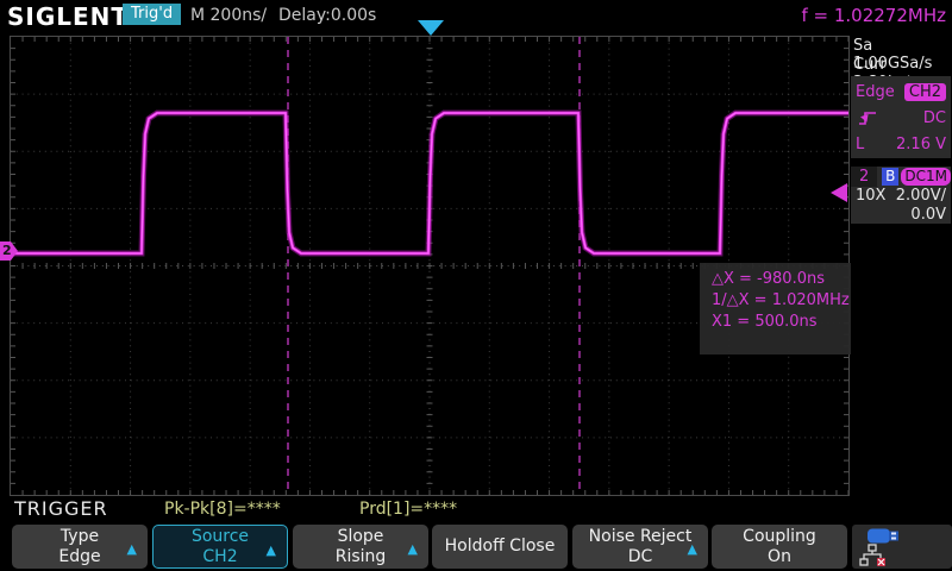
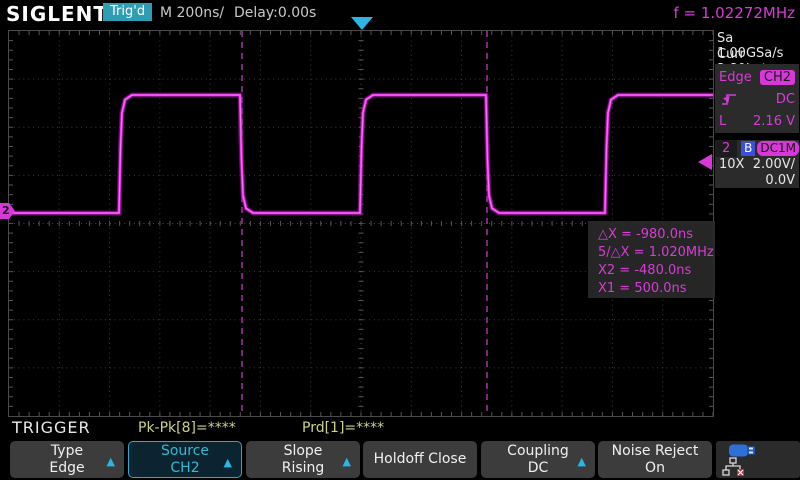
  SIGLENT
  Trig'd
  M 200ns/
  Delay:0.00s
  f = 1.02272MHz
  2
  △X = -980.0ns
- 1/△X = 1.020MHz
+ 5/△X = 1.020MHz
+ X2 = -480.0ns
  X1 = 500.0ns
  Sa 1.00GSa/s
  Edge
  CH2
  DC
  L
  2.16 V
  2
  B
  DC1M
  10X
  2.00V/
  0.0V
  TRIGGER
  Pk-Pk[8]=****
  Prd[1]=****
  Type
  Edge
  ▲
  Source
  CH2
  ▲
  Slope
  Rising
  ▲
  Holdoff Close
- Noise Reject
+ Coupling
  DC
  ▲
- Coupling
+ Noise Reject
  On
